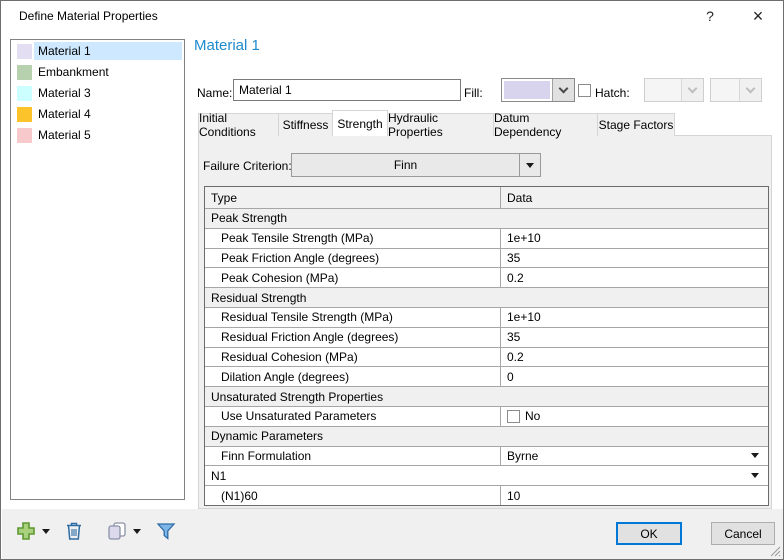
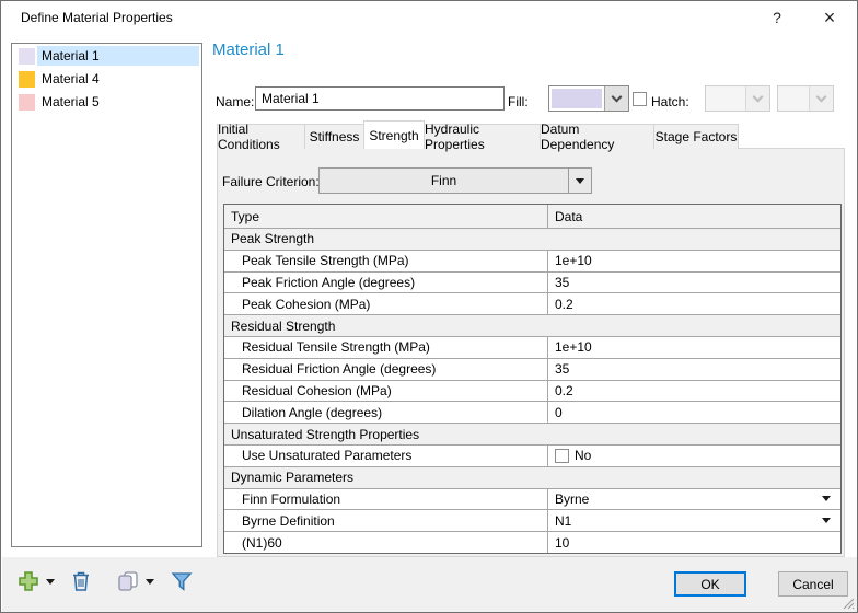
  Define Material Properties
  ?
  ×
  Material 1
- Embankment
- Material 3
  Material 4
  Material 5
  Material 1
  Name:
  Material 1
  Fill:
  Hatch:
  Initial Conditions
  Stiffness
  Strength
  Hydraulic Properties
  Datum Dependency
  Stage Factors
  Failure Criterion
  Finn
  Type
  Data
  Peak Strength
  Peak Tensile Strength (MPa)
  1e+10
  Peak Friction Angle (degrees)
  35
  Peak Cohesion (MPa)
  0.2
  Residual Strength
  Residual Tensile Strength (MPa)
  1e+10
  Residual Friction Angle (degrees)
  35
  Residual Cohesion (MPa)
  0.2
  Dilation Angle (degrees)
  0
  Unsaturated Strength Properties
  Use Unsaturated Parameters
  No
  Dynamic Parameters
  Finn Formulation
  Byrne
+ Byrne Definition
  N1
  (N1)60
  10
  OK
  Cancel
